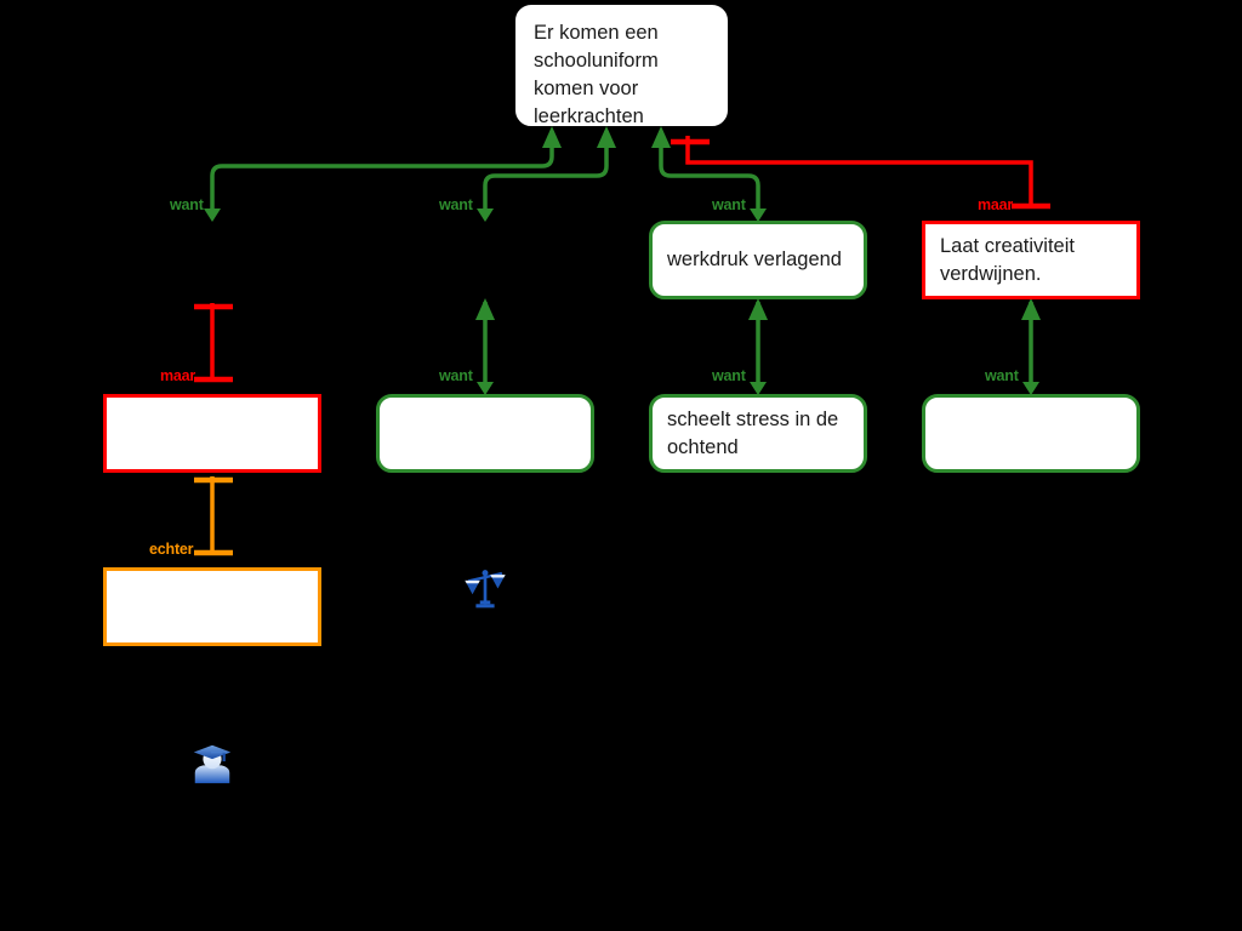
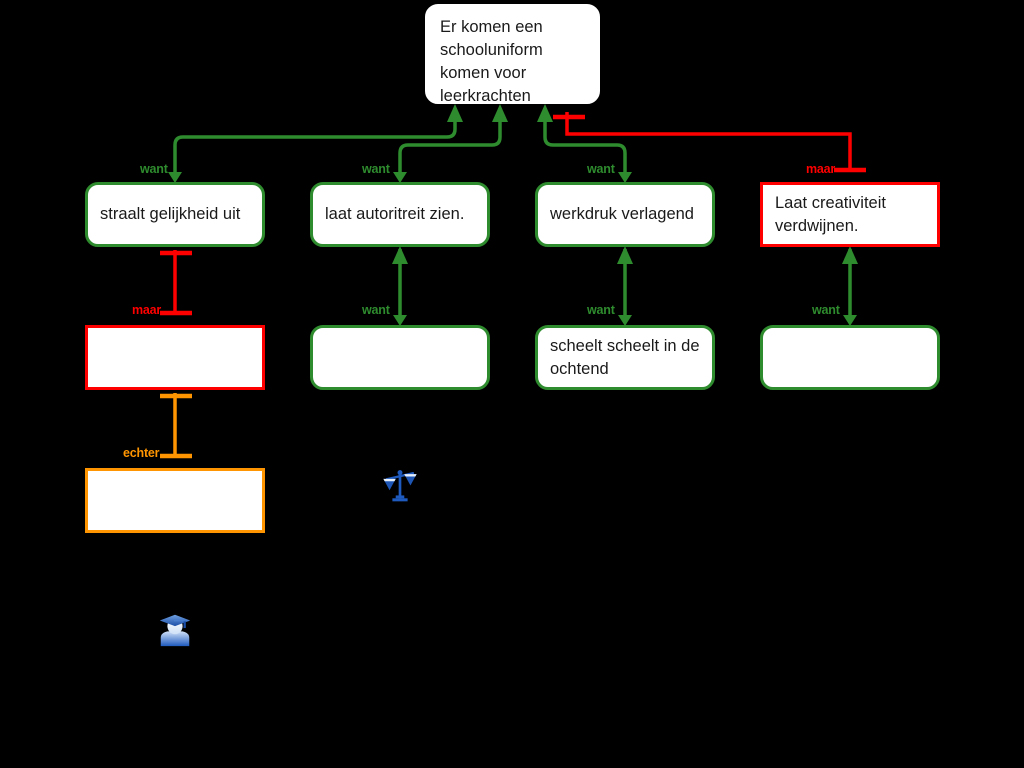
  want
  want
  want
  maar
  maar
  want
  want
  want
  echter
  Er komen een schooluniform komen voor leerkrachten
+ straalt gelijkheid uit
+ laat autoritreit zien.
  werkdruk verlagend
  Laat creativiteit verdwijnen.
- scheelt stress in de ochtend
+ scheelt scheelt in de ochtend
